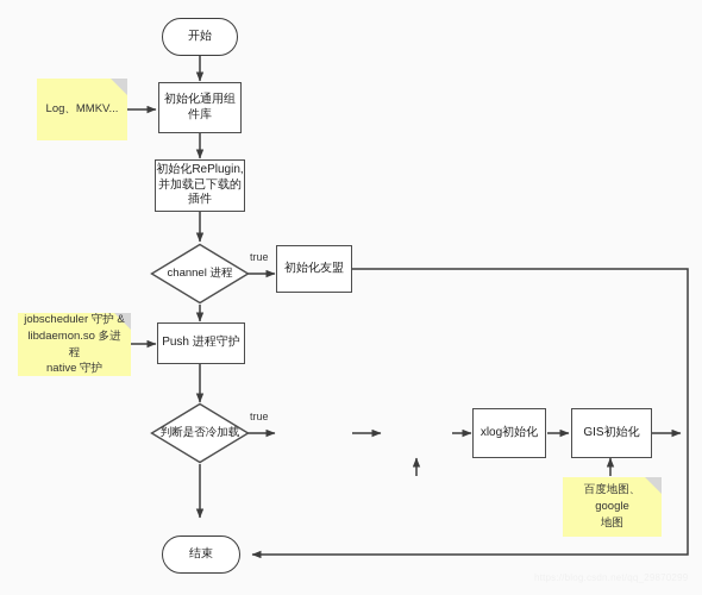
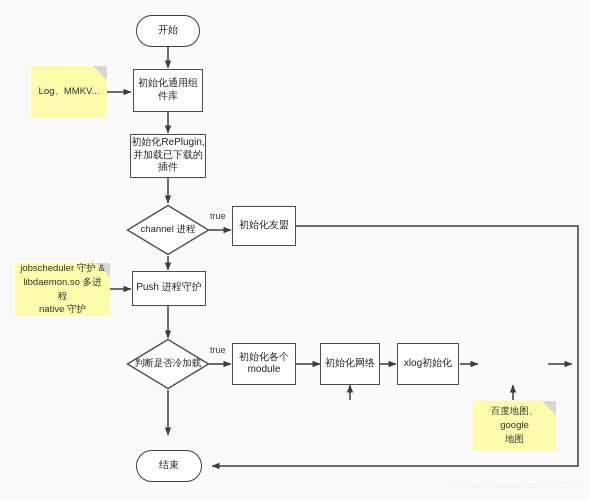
  Log、MMKV...
  jobscheduler 守护 &
  libdaemon.so 多进程
  native 守护
  百度地图、google
  地图
  开始
  初始化通用组
  件库
  初始化RePlugin,
  并加载已下载的
  插件
  channel 进程
  初始化友盟
  Push 进程守护
  判断是否冷加载
+ 初始化各个
+ module
+ 初始化网络
  xlog初始化
- GIS初始化
  结束
  true
  true
